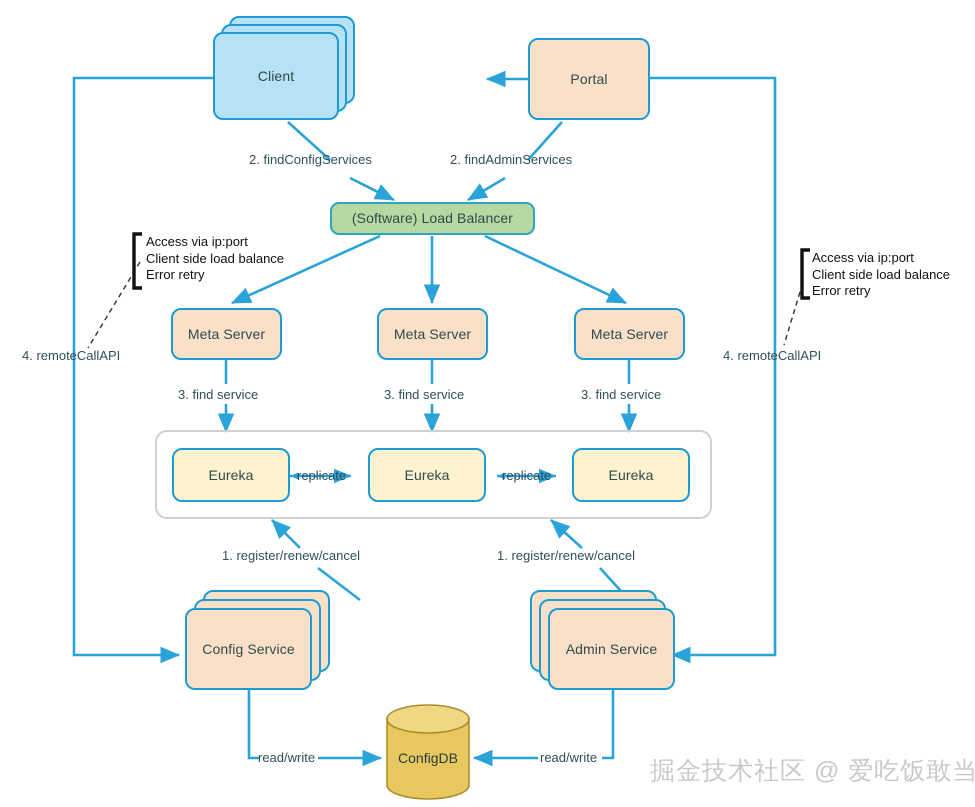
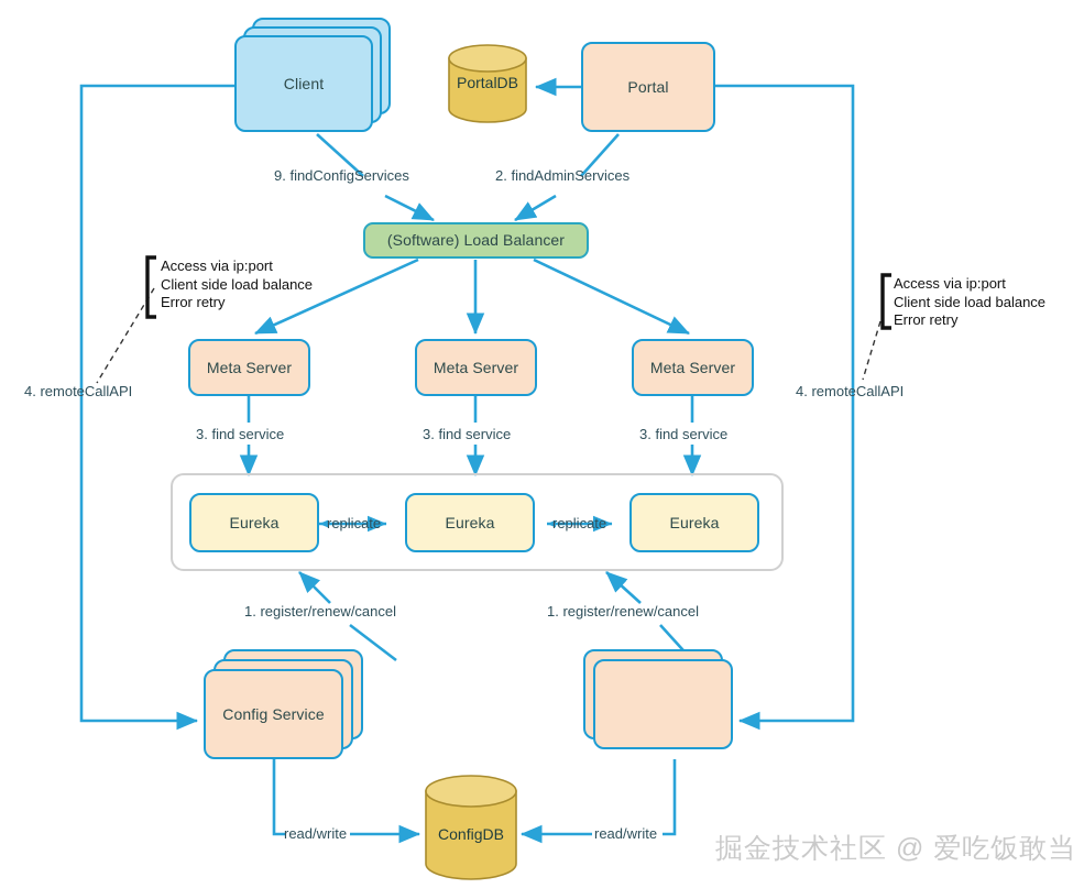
  Client
  Portal
+ PortalDB
  (Software) Load Balancer
  Meta Server
  Meta Server
  Meta Server
  Eureka
  Eureka
  Eureka
  Config Service
- Admin Service
  ConfigDB
- 2. findConfigServices
+ 9. findConfigServices
  2. findAdminServices
  3. find service
  3. find service
  3. find service
  replicate
  replicate
  1. register/renew/cancel
  1. register/renew/cancel
  read/write
  read/write
  4. remoteCallAPI
  4. remoteCallAPI
  Access via ip:port
  Client side load balance
  Error retry
  Access via ip:port
  Client side load balance
  Error retry
  掘金技术社区 @ 爱吃饭敢当
